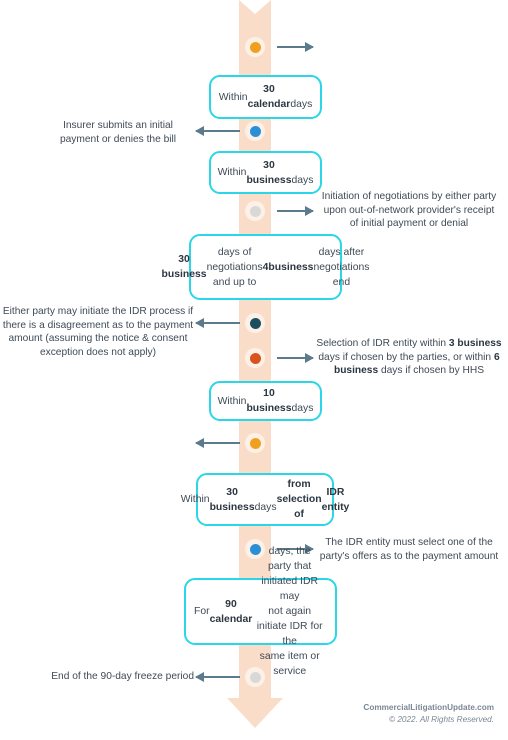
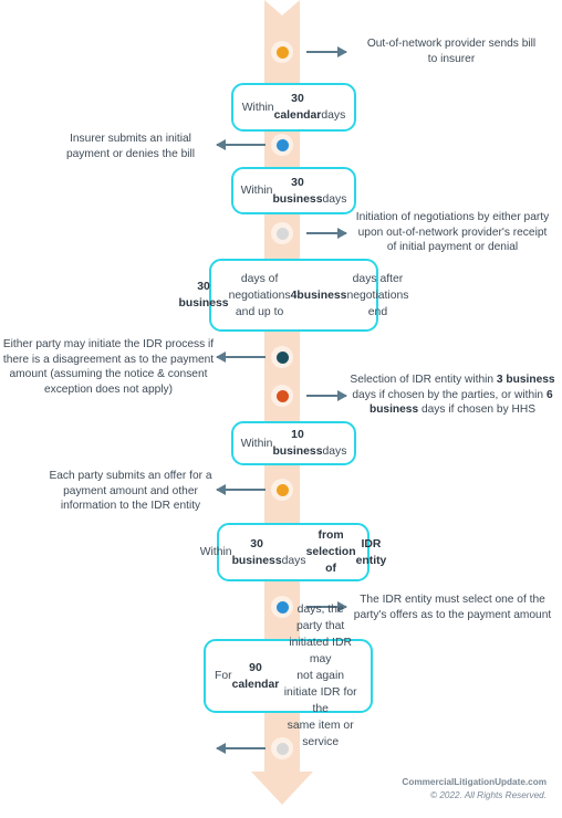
+ Out-of-network provider sends bill
+ to insurer
  Within
  30 calendar
  days
  Insurer submits an initial
  payment or denies the bill
  Within
  30 business
  days
  Initiation of negotiations by either party
  upon out-of-network provider's receipt
  of initial payment or denial
  30 business
  days of
  negotiations and up to
  4
  business
  days after
  negotiations end
  Either party may initiate the IDR process if
  there is a disagreement as to the payment
  amount (assuming the notice & consent
  exception does not apply)
  Selection of IDR entity within 3 business
  days if chosen by the parties, or within 6
  business days if chosen by HHS
  Within
  10 business
  days
+ Each party submits an offer for a
+ payment amount and other
+ information to the IDR entity
  Within
  30 business
  days
  from selection of
  IDR entity
  The IDR entity must select one of the
  party's offers as to the payment amount
  For
  90 calendar
  days, the
  party that initiated IDR may
  not again initiate IDR for the
  same item or service
- End of the 90-day freeze period
  CommercialLitigationUpdate.com
  © 2022. All Rights Reserved.
